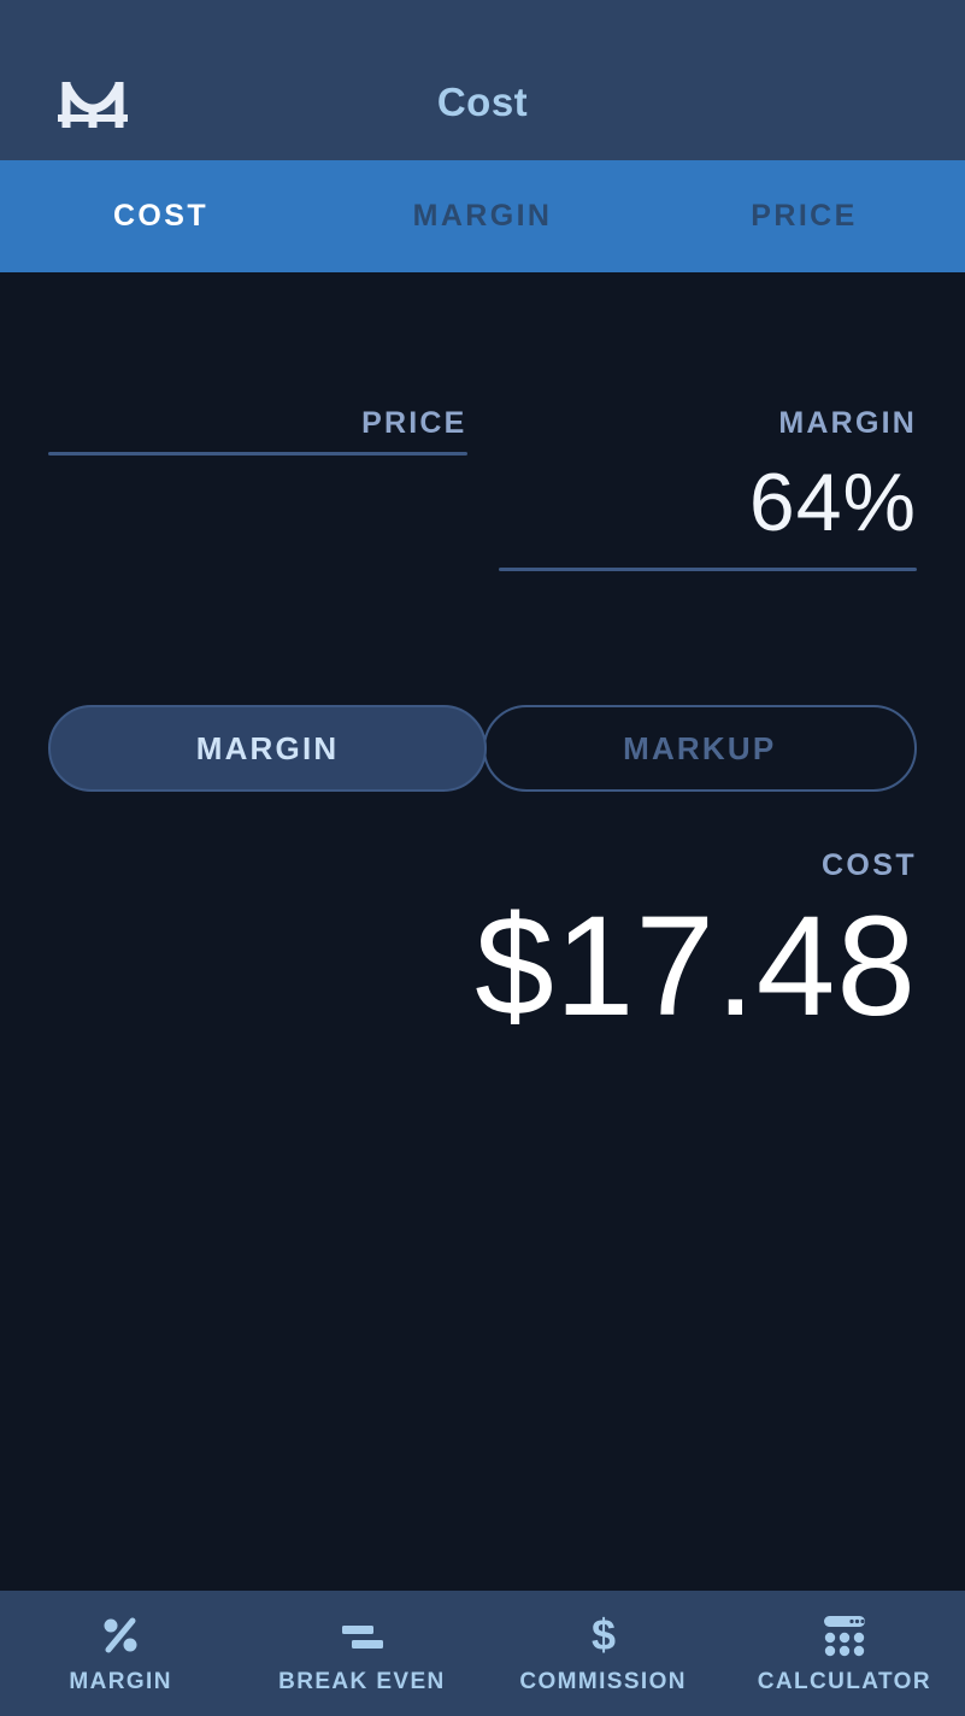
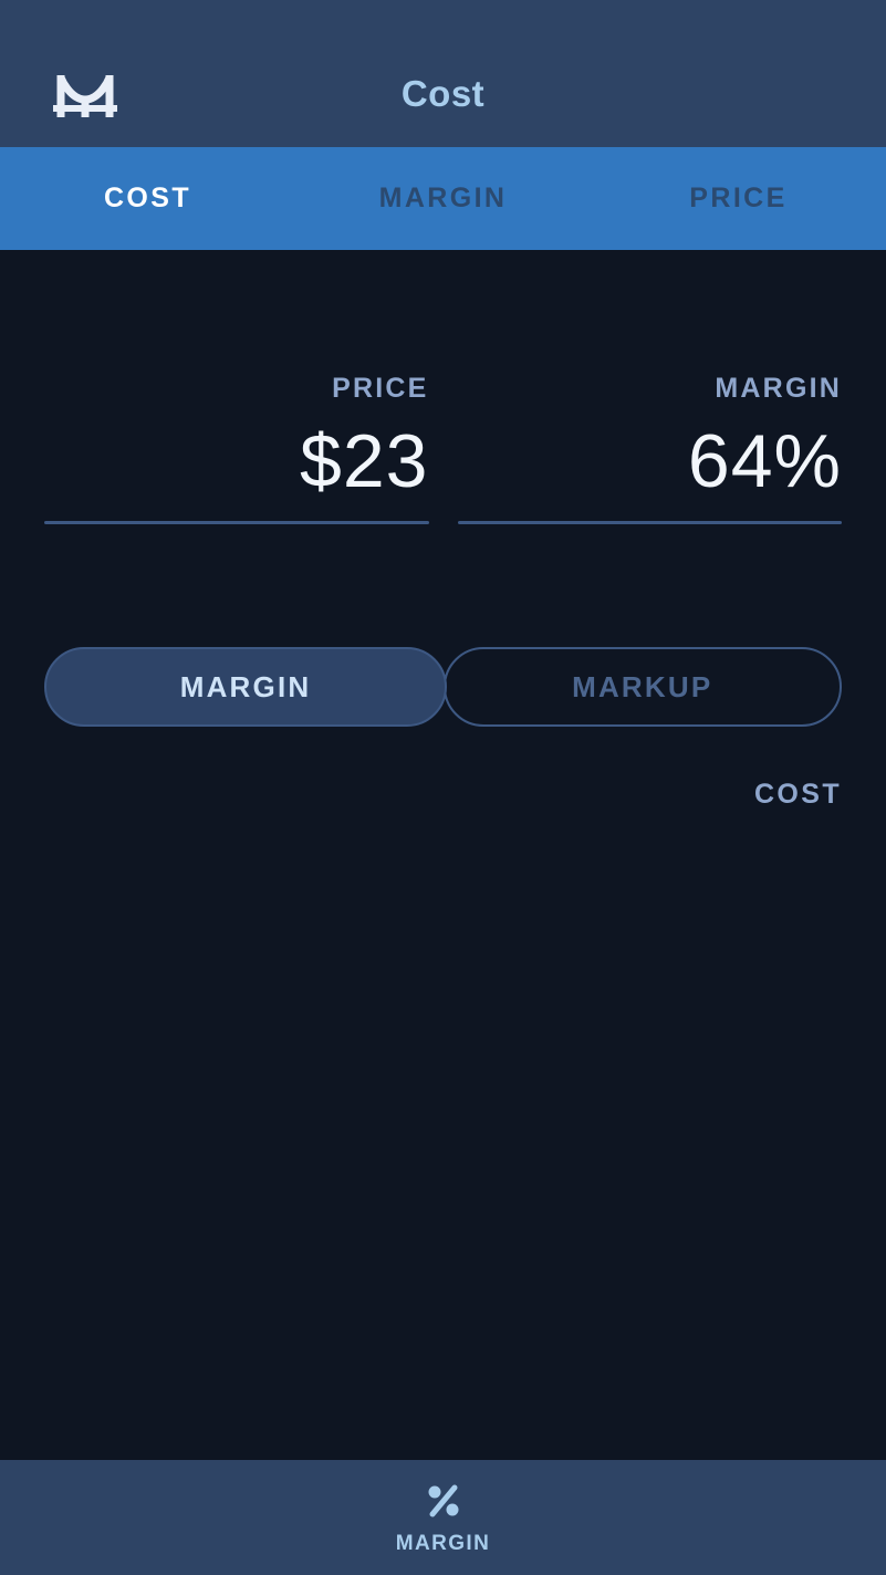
  Cost
  COST
  MARGIN
  PRICE
  PRICE
+ $23
  MARGIN
  64%
  MARKUP
  MARGIN
  COST
- $17.48
  MARGIN
- BREAK EVEN
- $
- COMMISSION
- CALCULATOR
